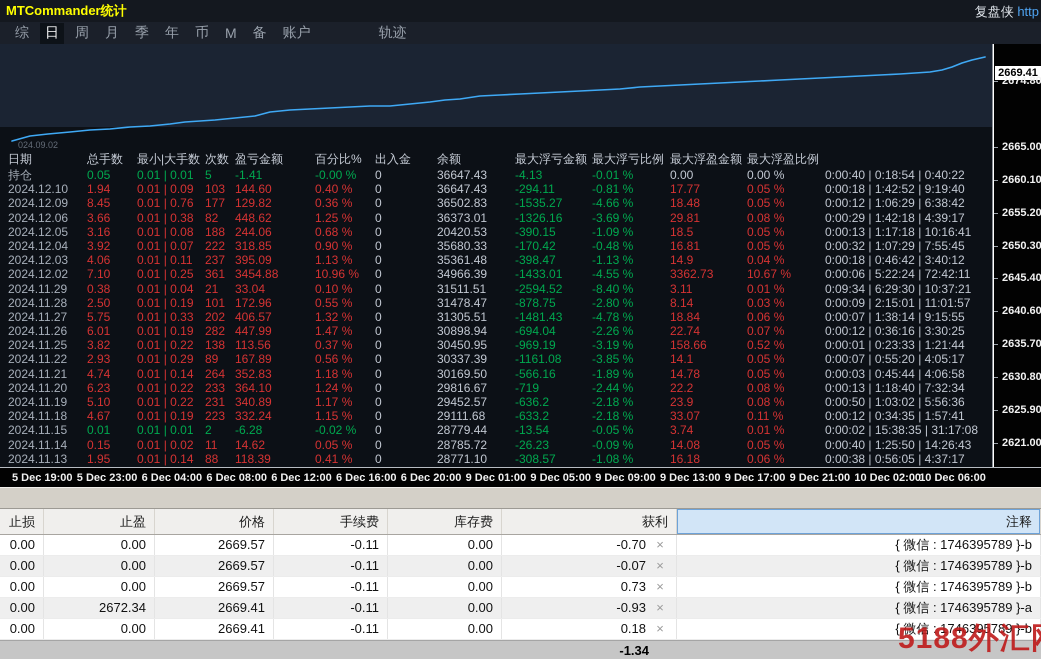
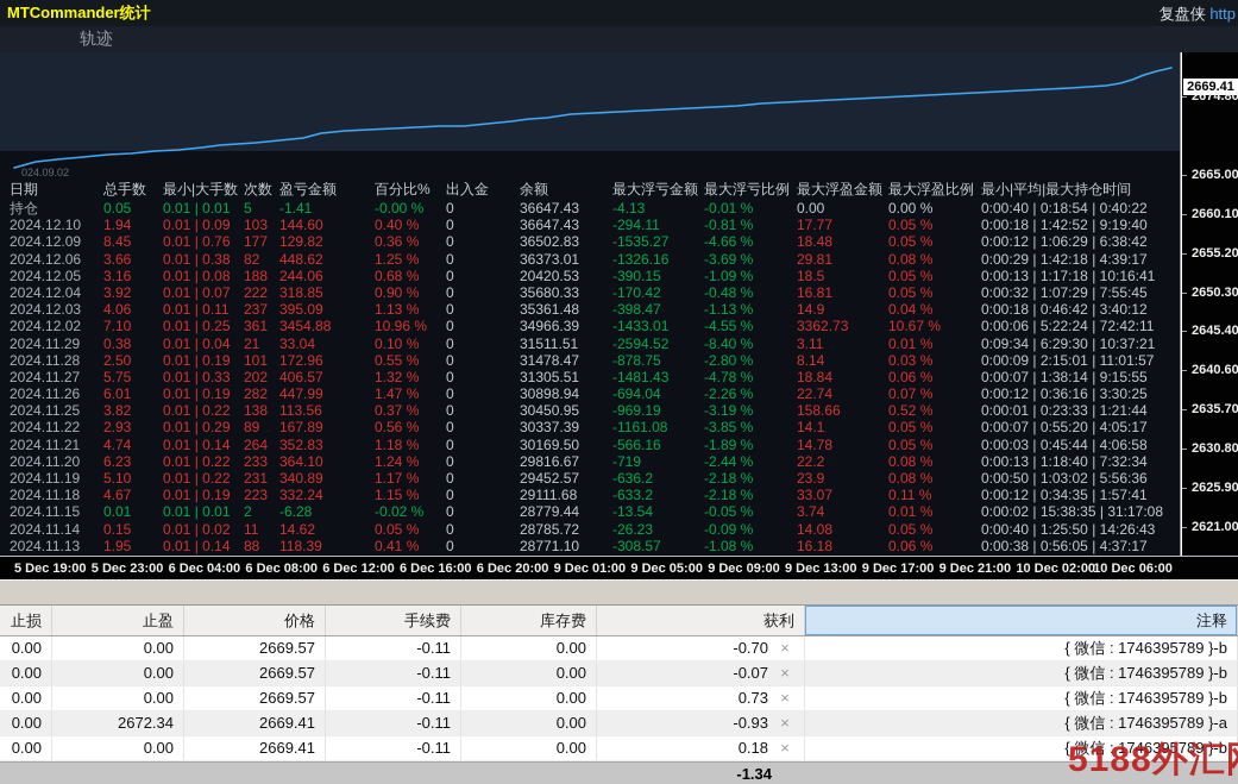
  MTCommander统计
  复盘侠 http
- 综
- 日
- 周
- 月
- 季
- 年
- 币
- M
- 备
- 账户
  轨迹
  024.09.02
  日期
  总手数
  最小|大手数
  次数
  盈亏金额
  百分比%
  出入金
  余额
  最大浮亏金额
  最大浮亏比例
  最大浮盈金额
  最大浮盈比例
+ 最小|平均|最大持仓时间
  持仓
  0.05
  0.01 | 0.01
  5
  -1.41
  -0.00 %
  0
  36647.43
  -4.13
  -0.01 %
  0.00
  0.00 %
  0:00:40 | 0:18:54 | 0:40:22
  2024.12.10
  1.94
  0.01 | 0.09
  103
  144.60
  0.40 %
  0
  36647.43
  -294.11
  -0.81 %
  17.77
  0.05 %
  0:00:18 | 1:42:52 | 9:19:40
  2024.12.09
  8.45
  0.01 | 0.76
  177
  129.82
  0.36 %
  0
  36502.83
  -1535.27
  -4.66 %
  18.48
  0.05 %
  0:00:12 | 1:06:29 | 6:38:42
  2024.12.06
  3.66
  0.01 | 0.38
  82
  448.62
  1.25 %
  0
  36373.01
  -1326.16
  -3.69 %
  29.81
  0.08 %
  0:00:29 | 1:42:18 | 4:39:17
  2024.12.05
  3.16
  0.01 | 0.08
  188
  244.06
  0.68 %
  0
  20420.53
  -390.15
  -1.09 %
  18.5
  0.05 %
  0:00:13 | 1:17:18 | 10:16:41
  2024.12.04
  3.92
  0.01 | 0.07
  222
  318.85
  0.90 %
  0
  35680.33
  -170.42
  -0.48 %
  16.81
  0.05 %
  0:00:32 | 1:07:29 | 7:55:45
  2024.12.03
  4.06
  0.01 | 0.11
  237
  395.09
  1.13 %
  0
  35361.48
  -398.47
  -1.13 %
  14.9
  0.04 %
  0:00:18 | 0:46:42 | 3:40:12
  2024.12.02
  7.10
  0.01 | 0.25
  361
  3454.88
  10.96 %
  0
  34966.39
  -1433.01
  -4.55 %
  3362.73
  10.67 %
  0:00:06 | 5:22:24 | 72:42:11
  2024.11.29
  0.38
  0.01 | 0.04
  21
  33.04
  0.10 %
  0
  31511.51
  -2594.52
  -8.40 %
  3.11
  0.01 %
  0:09:34 | 6:29:30 | 10:37:21
  2024.11.28
  2.50
  0.01 | 0.19
  101
  172.96
  0.55 %
  0
  31478.47
  -878.75
  -2.80 %
  8.14
  0.03 %
  0:00:09 | 2:15:01 | 11:01:57
  2024.11.27
  5.75
  0.01 | 0.33
  202
  406.57
  1.32 %
  0
  31305.51
  -1481.43
  -4.78 %
  18.84
  0.06 %
  0:00:07 | 1:38:14 | 9:15:55
  2024.11.26
  6.01
  0.01 | 0.19
  282
  447.99
  1.47 %
  0
  30898.94
  -694.04
  -2.26 %
  22.74
  0.07 %
  0:00:12 | 0:36:16 | 3:30:25
  2024.11.25
  3.82
  0.01 | 0.22
  138
  113.56
  0.37 %
  0
  30450.95
  -969.19
  -3.19 %
  158.66
  0.52 %
  0:00:01 | 0:23:33 | 1:21:44
  2024.11.22
  2.93
  0.01 | 0.29
  89
  167.89
  0.56 %
  0
  30337.39
  -1161.08
  -3.85 %
  14.1
  0.05 %
  0:00:07 | 0:55:20 | 4:05:17
  2024.11.21
  4.74
  0.01 | 0.14
  264
  352.83
  1.18 %
  0
  30169.50
  -566.16
  -1.89 %
  14.78
  0.05 %
  0:00:03 | 0:45:44 | 4:06:58
  2024.11.20
  6.23
  0.01 | 0.22
  233
  364.10
  1.24 %
  0
  29816.67
  -719
  -2.44 %
  22.2
  0.08 %
  0:00:13 | 1:18:40 | 7:32:34
  2024.11.19
  5.10
  0.01 | 0.22
  231
  340.89
  1.17 %
  0
  29452.57
  -636.2
  -2.18 %
  23.9
  0.08 %
  0:00:50 | 1:03:02 | 5:56:36
  2024.11.18
  4.67
  0.01 | 0.19
  223
  332.24
  1.15 %
  0
  29111.68
  -633.2
  -2.18 %
  33.07
  0.11 %
  0:00:12 | 0:34:35 | 1:57:41
  2024.11.15
  0.01
  0.01 | 0.01
  2
  -6.28
  -0.02 %
  0
  28779.44
  -13.54
  -0.05 %
  3.74
  0.01 %
  0:00:02 | 15:38:35 | 31:17:08
  2024.11.14
  0.15
  0.01 | 0.02
  11
  14.62
  0.05 %
  0
  28785.72
  -26.23
  -0.09 %
  14.08
  0.05 %
  0:00:40 | 1:25:50 | 14:26:43
  2024.11.13
  1.95
  0.01 | 0.14
  88
  118.39
  0.41 %
  0
  28771.10
  -308.57
  -1.08 %
  16.18
  0.06 %
  0:00:38 | 0:56:05 | 4:37:17
  2669.41
  2674.80
  2665.00
  2660.10
  2655.20
  2650.30
  2645.40
  2640.60
  2635.70
  2630.80
  2625.90
  2621.00
  5 Dec 19:00
  5 Dec 23:00
  6 Dec 04:00
  6 Dec 08:00
  6 Dec 12:00
  6 Dec 16:00
  6 Dec 20:00
  9 Dec 01:00
  9 Dec 05:00
  9 Dec 09:00
  9 Dec 13:00
  9 Dec 17:00
  9 Dec 21:00
  10 Dec 02:00
  10 Dec 06:00
  止损
  止盈
  价格
  手续费
  库存费
  获利
  注释
  0.00
  0.00
  2669.57
  -0.11
  0.00
  -0.70
  ×
  { 微信 : 1746395789 }-b
  0.00
  0.00
  2669.57
  -0.11
  0.00
  -0.07
  ×
  { 微信 : 1746395789 }-b
  0.00
  0.00
  2669.57
  -0.11
  0.00
  0.73
  ×
  { 微信 : 1746395789 }-b
  0.00
  2672.34
  2669.41
  -0.11
  0.00
  -0.93
  ×
  { 微信 : 1746395789 }-a
  0.00
  0.00
  2669.41
  -0.11
  0.00
  0.18
  ×
  { 微信 : 1746395789 }-b
  -1.34
  5188外汇
